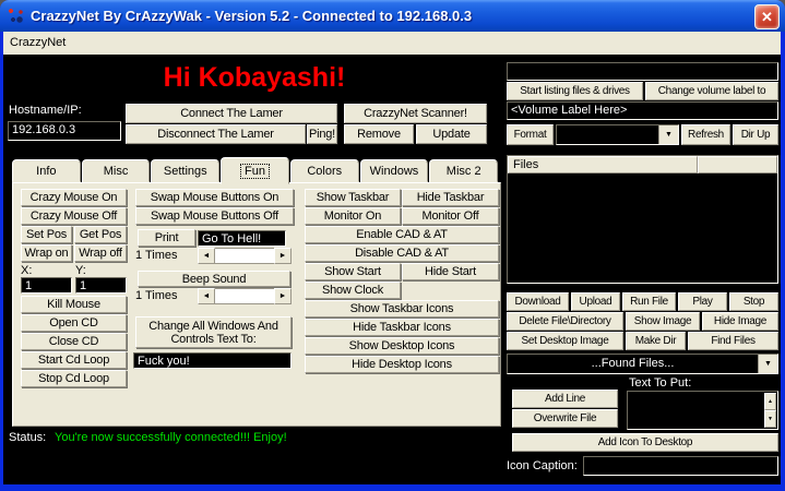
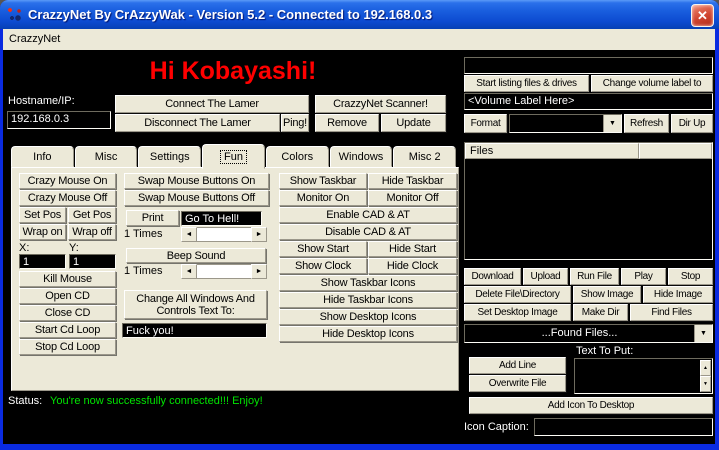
  CrazzyNet By CrAzzyWak - Version 5.2 - Connected to 192.168.0.3
  ✕
  CrazzyNet
  Hi Kobayashi!
  Hostname/IP:
  192.168.0.3
  Connect The Lamer
  Disconnect The Lamer
  Ping!
  CrazzyNet Scanner!
  Remove
  Update
  Info
  Misc
  Settings
  Fun
  Colors
  Windows
  Misc 2
  Crazy Mouse On
  Crazy Mouse Off
  Set Pos
  Get Pos
  Wrap on
  Wrap off
  X:
  Y:
  1
  1
  Kill Mouse
  Open CD
  Close CD
  Start Cd Loop
  Stop Cd Loop
  Swap Mouse Buttons On
  Swap Mouse Buttons Off
  Print
  Go To Hell!
  1 Times
  Beep Sound
  1 Times
  Change All Windows And Controls Text To:
  Fuck you!
  Show Taskbar
  Hide Taskbar
  Monitor On
  Monitor Off
  Enable CAD & AT
  Disable CAD & AT
  Show Start
  Hide Start
  Show Clock
+ Hide Clock
  Show Taskbar Icons
  Hide Taskbar Icons
  Show Desktop Icons
  Hide Desktop Icons
  Status:
  You're now successfully connected!!! Enjoy!
  Start listing files & drives
  Change volume label to
  <Volume Label Here>
  Format
  Refresh
  Dir Up
  Files
  Download
  Upload
  Run File
  Play
  Stop
  Delete File\Directory
  Show Image
  Hide Image
  Set Desktop Image
  Make Dir
  Find Files
  ...Found Files...
  Text To Put:
  Add Line
  Overwrite File
  Add Icon To Desktop
  Icon Caption:
